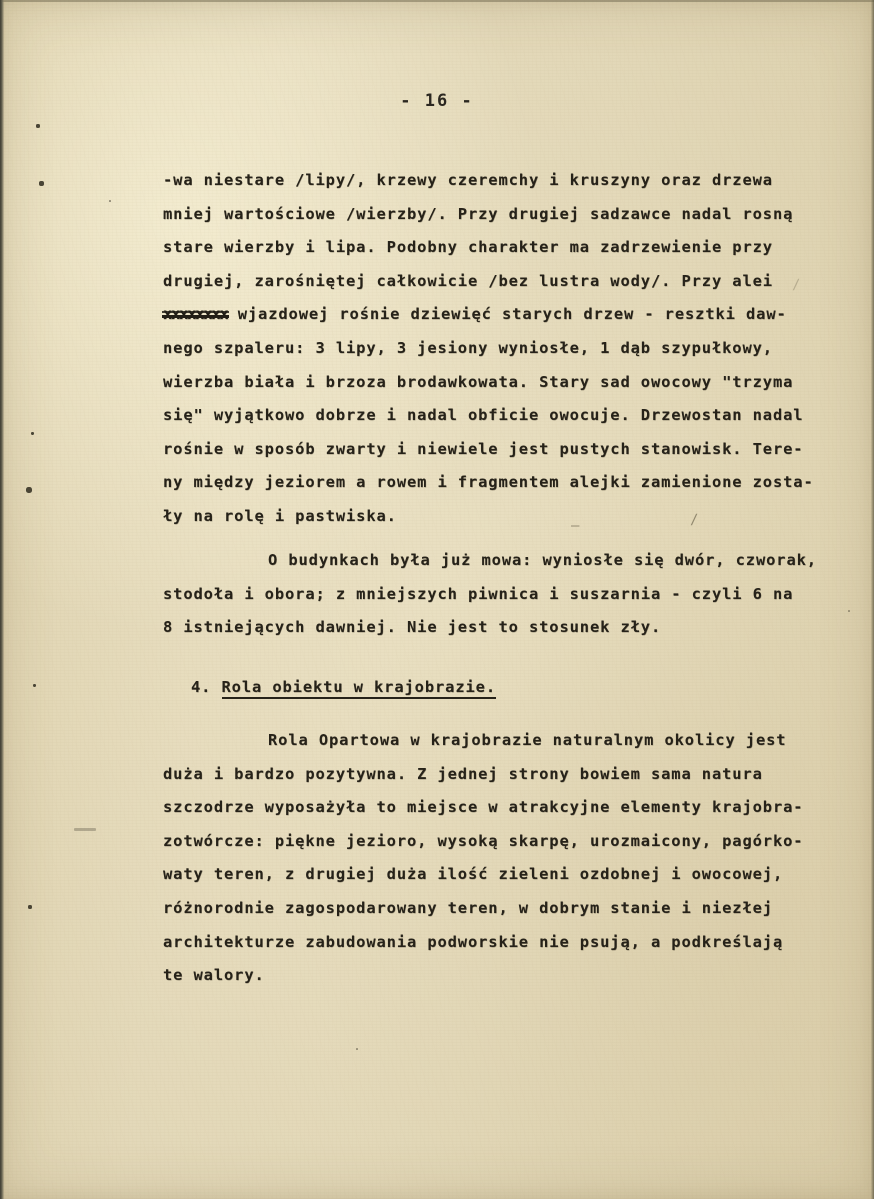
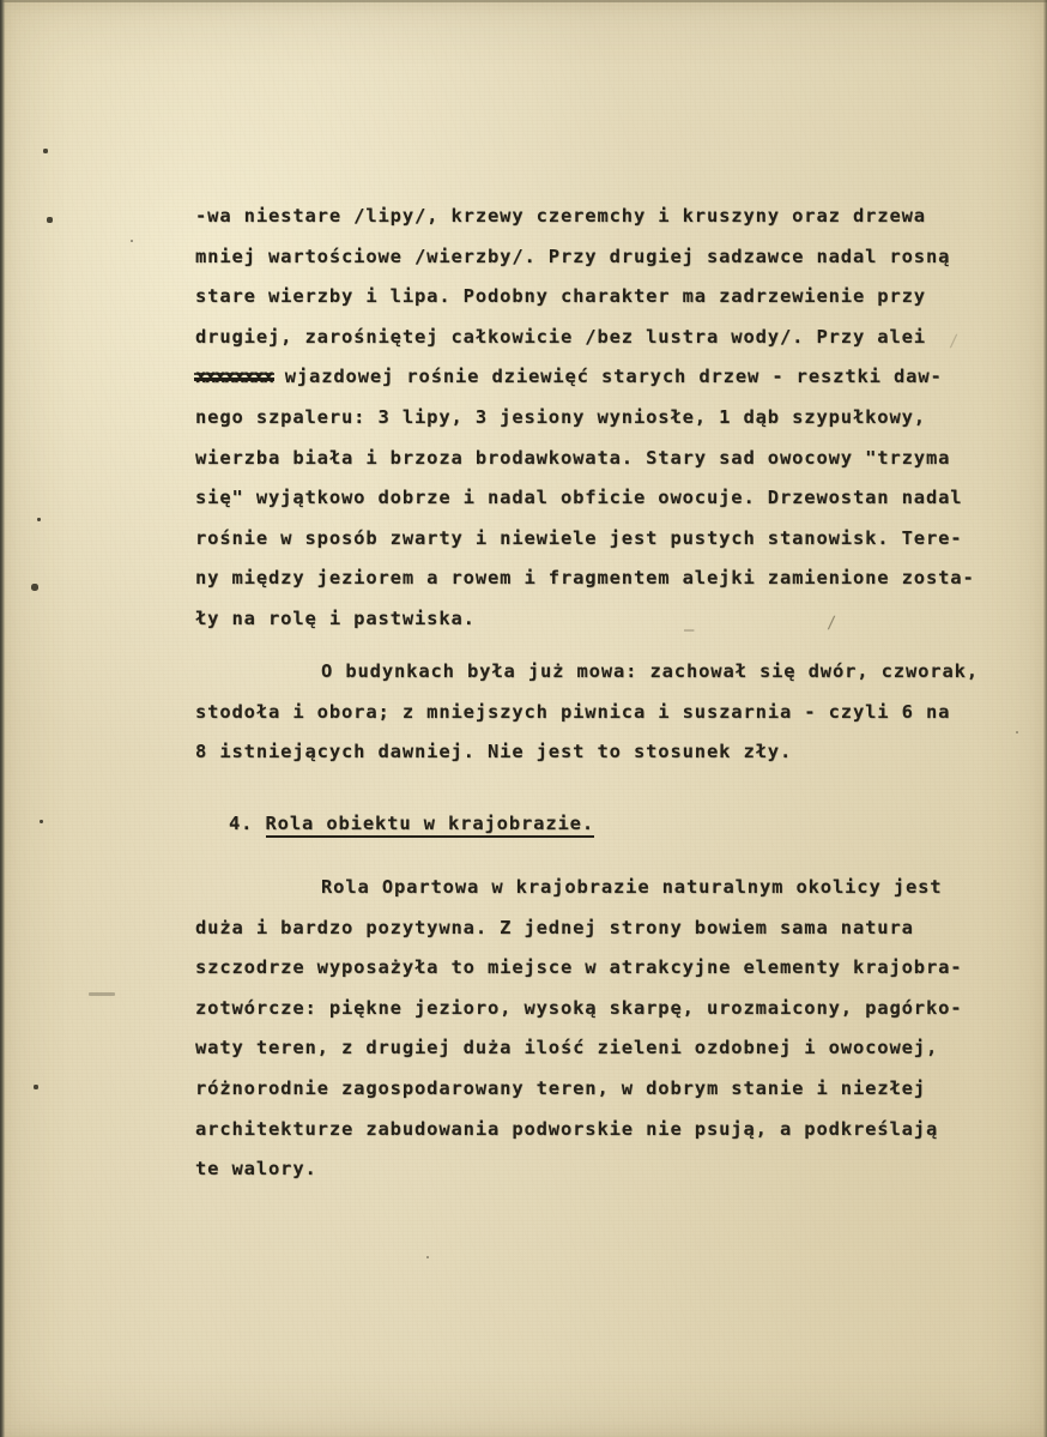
  –
  ∕
  ∕
- - 16 -
  -wa niestare /lipy/, krzewy czeremchy i kruszyny oraz drzewa
  mniej wartościowe /wierzby/. Przy drugiej sadzawce nadal rosną
  stare wierzby i lipa. Podobny charakter ma zadrzewienie przy
  drugiej, zarośniętej całkowicie /bez lustra wody/. Przy alei
  xxxxxxxx wjazdowej rośnie dziewięć starych drzew - resztki daw-
  nego szpaleru: 3 lipy, 3 jesiony wyniosłe, 1 dąb szypułkowy,
  wierzba biała i brzoza brodawkowata. Stary sad owocowy "trzyma
  się" wyjątkowo dobrze i nadal obficie owocuje. Drzewostan nadal
  rośnie w sposób zwarty i niewiele jest pustych stanowisk. Tere-
  ny między jeziorem a rowem i fragmentem alejki zamienione zosta-
  ły na rolę i pastwiska.
- O budynkach była już mowa: wyniosłe się dwór, czworak,
+ O budynkach była już mowa: zachował się dwór, czworak,
  stodoła i obora; z mniejszych piwnica i suszarnia - czyli 6 na
  8 istniejących dawniej. Nie jest to stosunek zły.
  4. Rola obiektu w krajobrazie.
  Rola Opartowa w krajobrazie naturalnym okolicy jest
  duża i bardzo pozytywna. Z jednej strony bowiem sama natura
  szczodrze wyposażyła to miejsce w atrakcyjne elementy krajobra-
  zotwórcze: piękne jezioro, wysoką skarpę, urozmaicony, pagórko-
  waty teren, z drugiej duża ilość zieleni ozdobnej i owocowej,
  różnorodnie zagospodarowany teren, w dobrym stanie i niezłej
  architekturze zabudowania podworskie nie psują, a podkreślają
  te walory.
